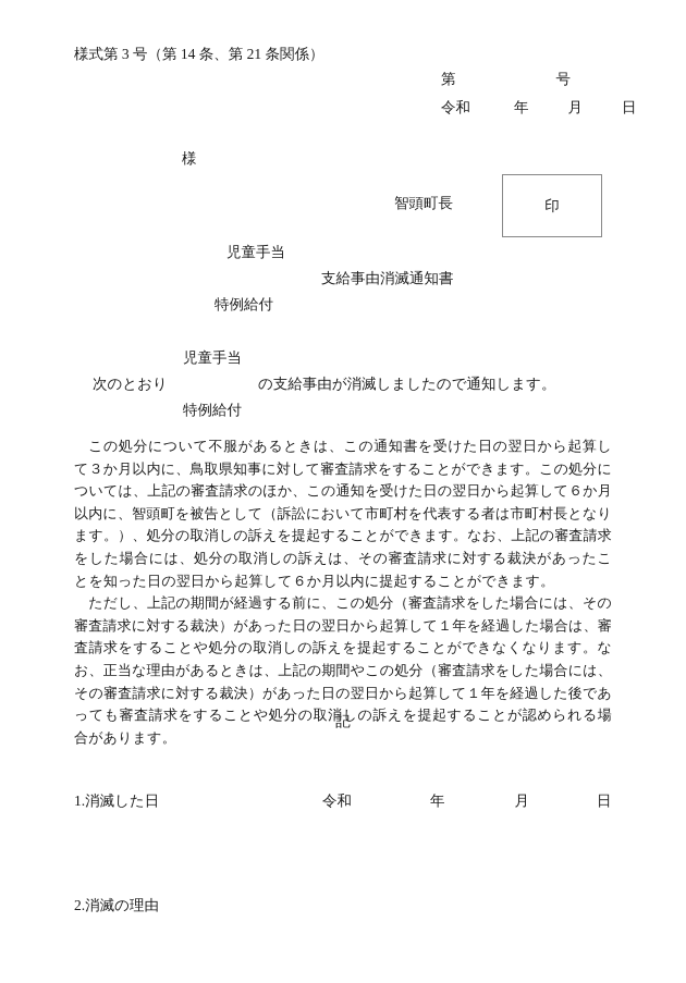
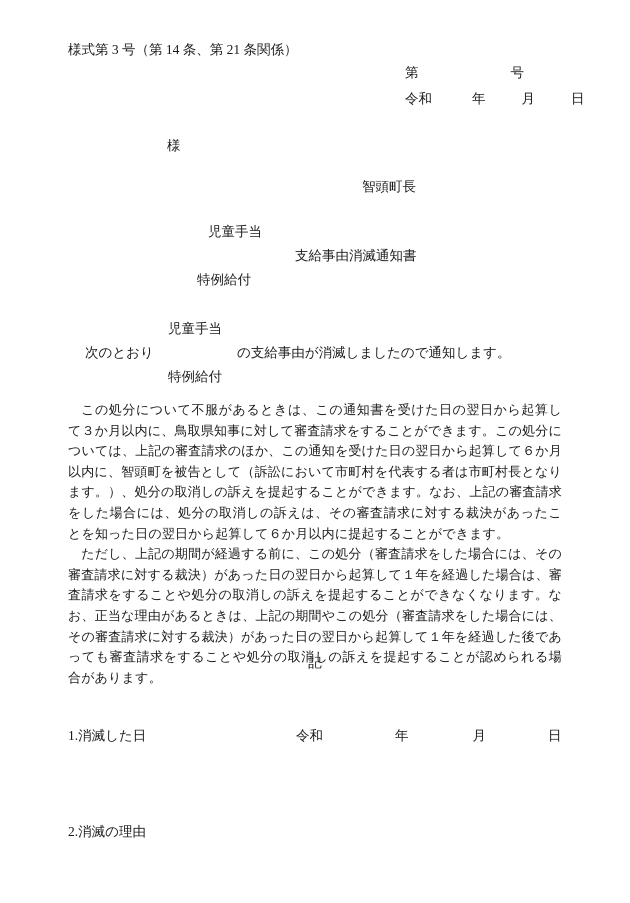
  様式第 3 号（第 14 条、第 21 条関係）
  第 号
  令和 年 月 日
  様
  智頭町長
- 印
  児童手当
  支給事由消滅通知書
  特例給付
  児童手当
  次のとおり
  の支給事由が消滅しましたので通知します。
  特例給付
  この処分について不服があるときは、この通知書を受けた日の翌日から起算して３か月以内に、鳥取県知事に対して審査請求をすることができます。この処分については、上記の審査請求のほか、この通知を受けた日の翌日から起算して６か月以内に、智頭町を被告として（訴訟において市町村を代表する者は市町村長となります。）、処分の取消しの訴えを提起することができます。なお、上記の審査請求をした場合には、処分の取消しの訴えは、その審査請求に対する裁決があったことを知った日の翌日から起算して６か月以内に提起することができます。
  ただし、上記の期間が経過する前に、この処分（審査請求をした場合には、その審査請求に対する裁決）があった日の翌日から起算して１年を経過した場合は、審査請求をすることや処分の取消しの訴えを提起することができなくなります。なお、正当な理由があるときは、上記の期間やこの処分（審査請求をした場合には、その審査請求に対する裁決）があった日の翌日から起算して１年を経過した後であっても審査請求をすることや処分の取消しの訴えを提起することが認められる場合があります。
  記
  1.消滅した日
  令和 年 月 日
  2.消滅の理由
